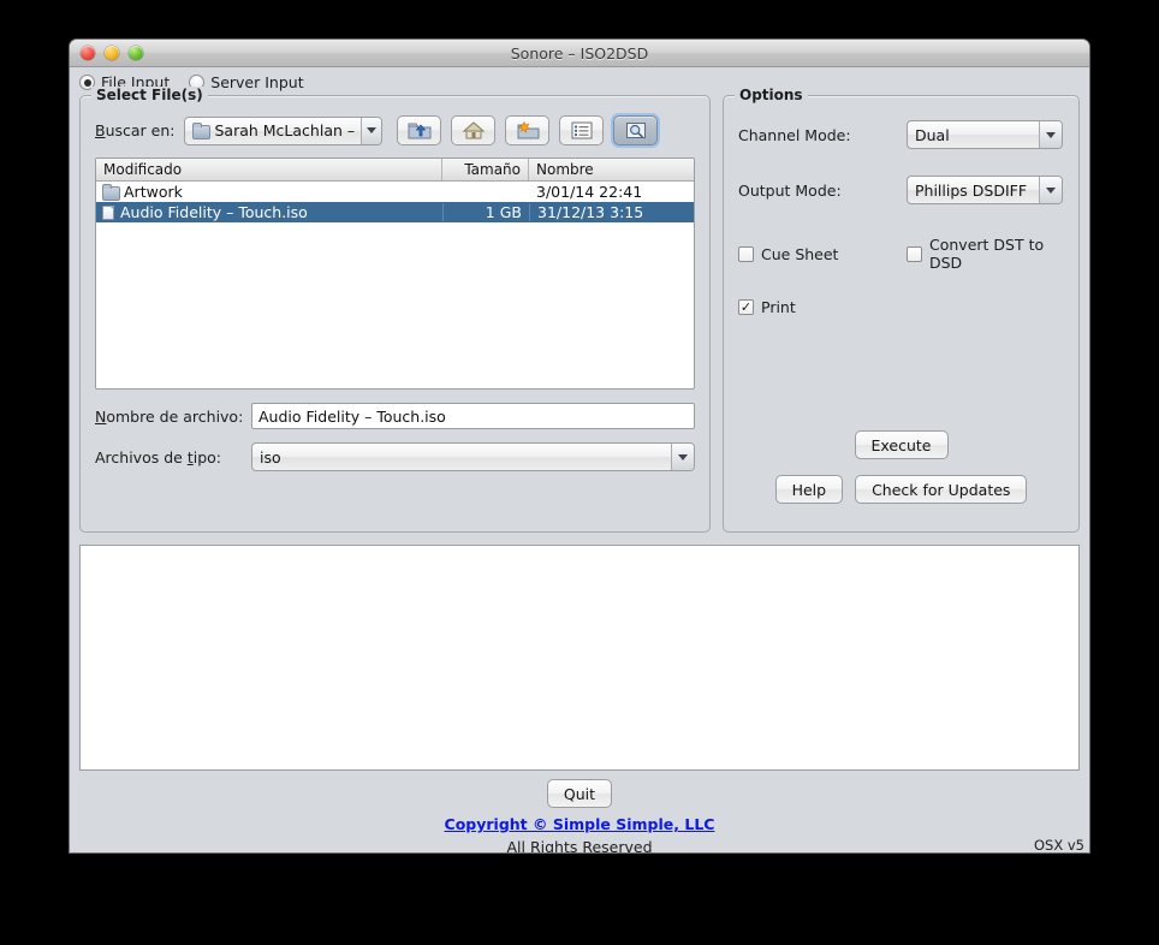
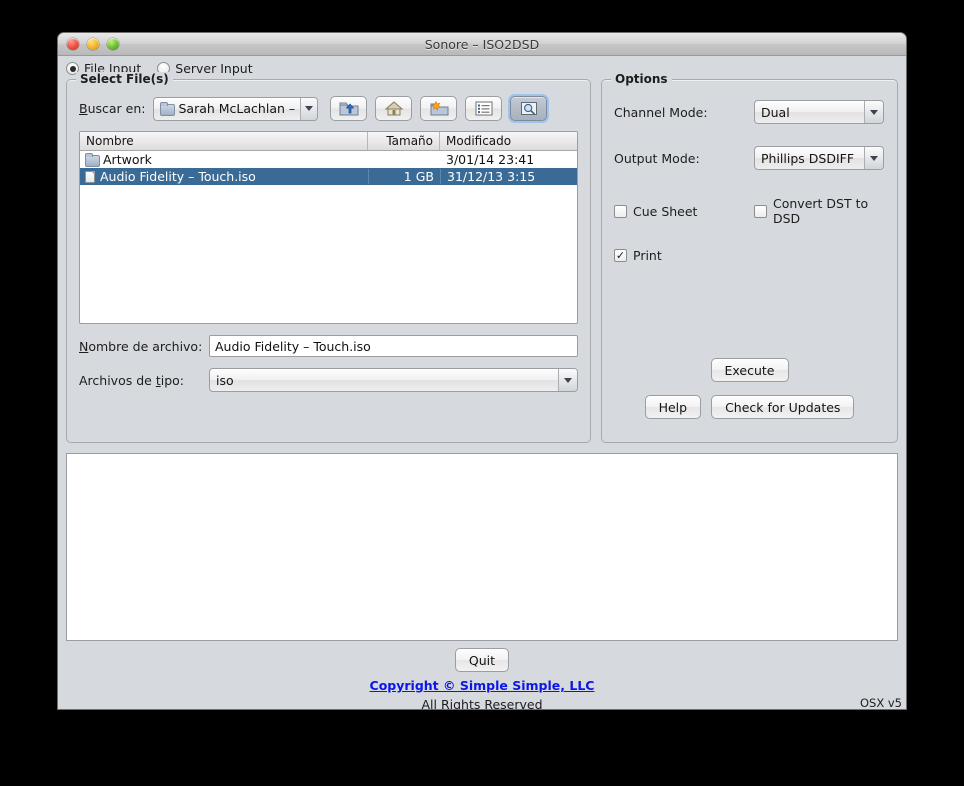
  Sonore – ISO2DSD
  File Input
  Server Input
  Select File(s)
  Buscar en:
  Sarah McLachlan –
- Modificado
+ Nombre
  Tamaño
- Nombre
+ Modificado
  Artwork
- 3/01/14 22:41
+ 3/01/14 23:41
  Audio Fidelity – Touch.iso
  1 GB
  31/12/13 3:15
  Nombre de archivo:
  Audio Fidelity – Touch.iso
  Archivos de tipo:
  iso
  Options
  Channel Mode:
  Dual
  Output Mode:
  Phillips DSDIFF
  Cue Sheet
  Convert DST to DSD
  ✓
  Print
  Execute
  Help
  Check for Updates
  Quit
  Copyright © Simple Simple, LLC
  All Rights Reserved
  OSX v5
